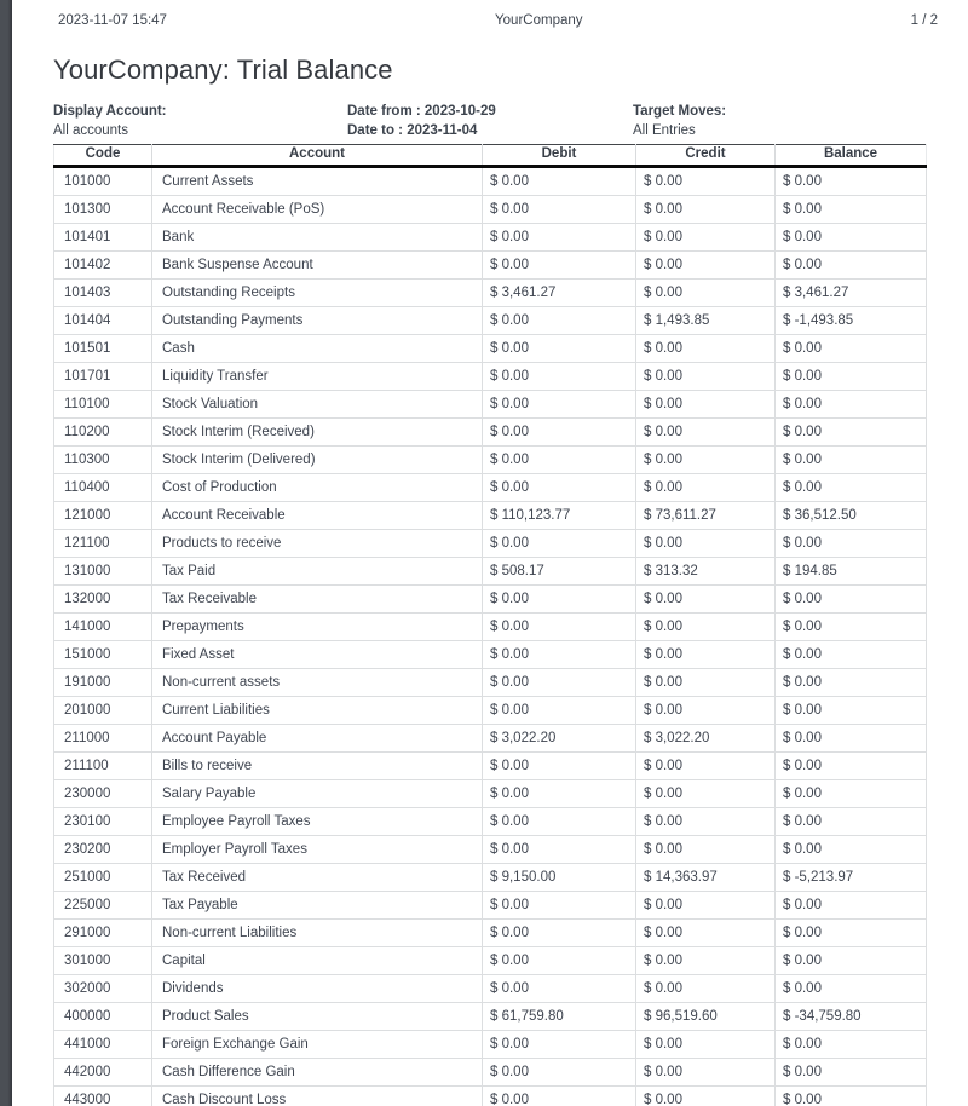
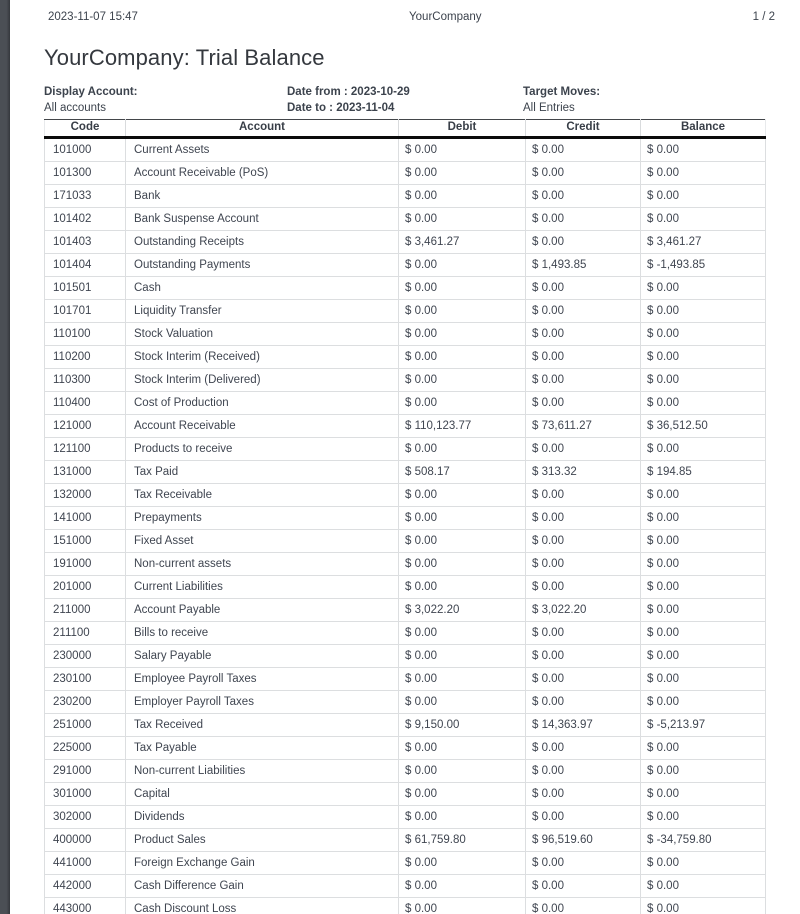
  2023-11-07 15:47
  YourCompany
  1 / 2
  YourCompany: Trial Balance
  Display Account:
  All accounts
  Date from : 2023-10-29
  Date to : 2023-11-04
  Target Moves:
  All Entries
  Code	Account	Debit	Credit	Balance
  101000	Current Assets	$ 0.00	$ 0.00	$ 0.00
  101300	Account Receivable (PoS)	$ 0.00	$ 0.00	$ 0.00
- 101401	Bank	$ 0.00	$ 0.00	$ 0.00
+ 171033	Bank	$ 0.00	$ 0.00	$ 0.00
  101402	Bank Suspense Account	$ 0.00	$ 0.00	$ 0.00
  101403	Outstanding Receipts	$ 3,461.27	$ 0.00	$ 3,461.27
  101404	Outstanding Payments	$ 0.00	$ 1,493.85	$ -1,493.85
  101501	Cash	$ 0.00	$ 0.00	$ 0.00
  101701	Liquidity Transfer	$ 0.00	$ 0.00	$ 0.00
  110100	Stock Valuation	$ 0.00	$ 0.00	$ 0.00
  110200	Stock Interim (Received)	$ 0.00	$ 0.00	$ 0.00
  110300	Stock Interim (Delivered)	$ 0.00	$ 0.00	$ 0.00
  110400	Cost of Production	$ 0.00	$ 0.00	$ 0.00
  121000	Account Receivable	$ 110,123.77	$ 73,611.27	$ 36,512.50
  121100	Products to receive	$ 0.00	$ 0.00	$ 0.00
  131000	Tax Paid	$ 508.17	$ 313.32	$ 194.85
  132000	Tax Receivable	$ 0.00	$ 0.00	$ 0.00
  141000	Prepayments	$ 0.00	$ 0.00	$ 0.00
  151000	Fixed Asset	$ 0.00	$ 0.00	$ 0.00
  191000	Non-current assets	$ 0.00	$ 0.00	$ 0.00
  201000	Current Liabilities	$ 0.00	$ 0.00	$ 0.00
  211000	Account Payable	$ 3,022.20	$ 3,022.20	$ 0.00
  211100	Bills to receive	$ 0.00	$ 0.00	$ 0.00
  230000	Salary Payable	$ 0.00	$ 0.00	$ 0.00
  230100	Employee Payroll Taxes	$ 0.00	$ 0.00	$ 0.00
  230200	Employer Payroll Taxes	$ 0.00	$ 0.00	$ 0.00
  251000	Tax Received	$ 9,150.00	$ 14,363.97	$ -5,213.97
  225000	Tax Payable	$ 0.00	$ 0.00	$ 0.00
  291000	Non-current Liabilities	$ 0.00	$ 0.00	$ 0.00
  301000	Capital	$ 0.00	$ 0.00	$ 0.00
  302000	Dividends	$ 0.00	$ 0.00	$ 0.00
  400000	Product Sales	$ 61,759.80	$ 96,519.60	$ -34,759.80
  441000	Foreign Exchange Gain	$ 0.00	$ 0.00	$ 0.00
  442000	Cash Difference Gain	$ 0.00	$ 0.00	$ 0.00
  443000	Cash Discount Loss	$ 0.00	$ 0.00	$ 0.00
